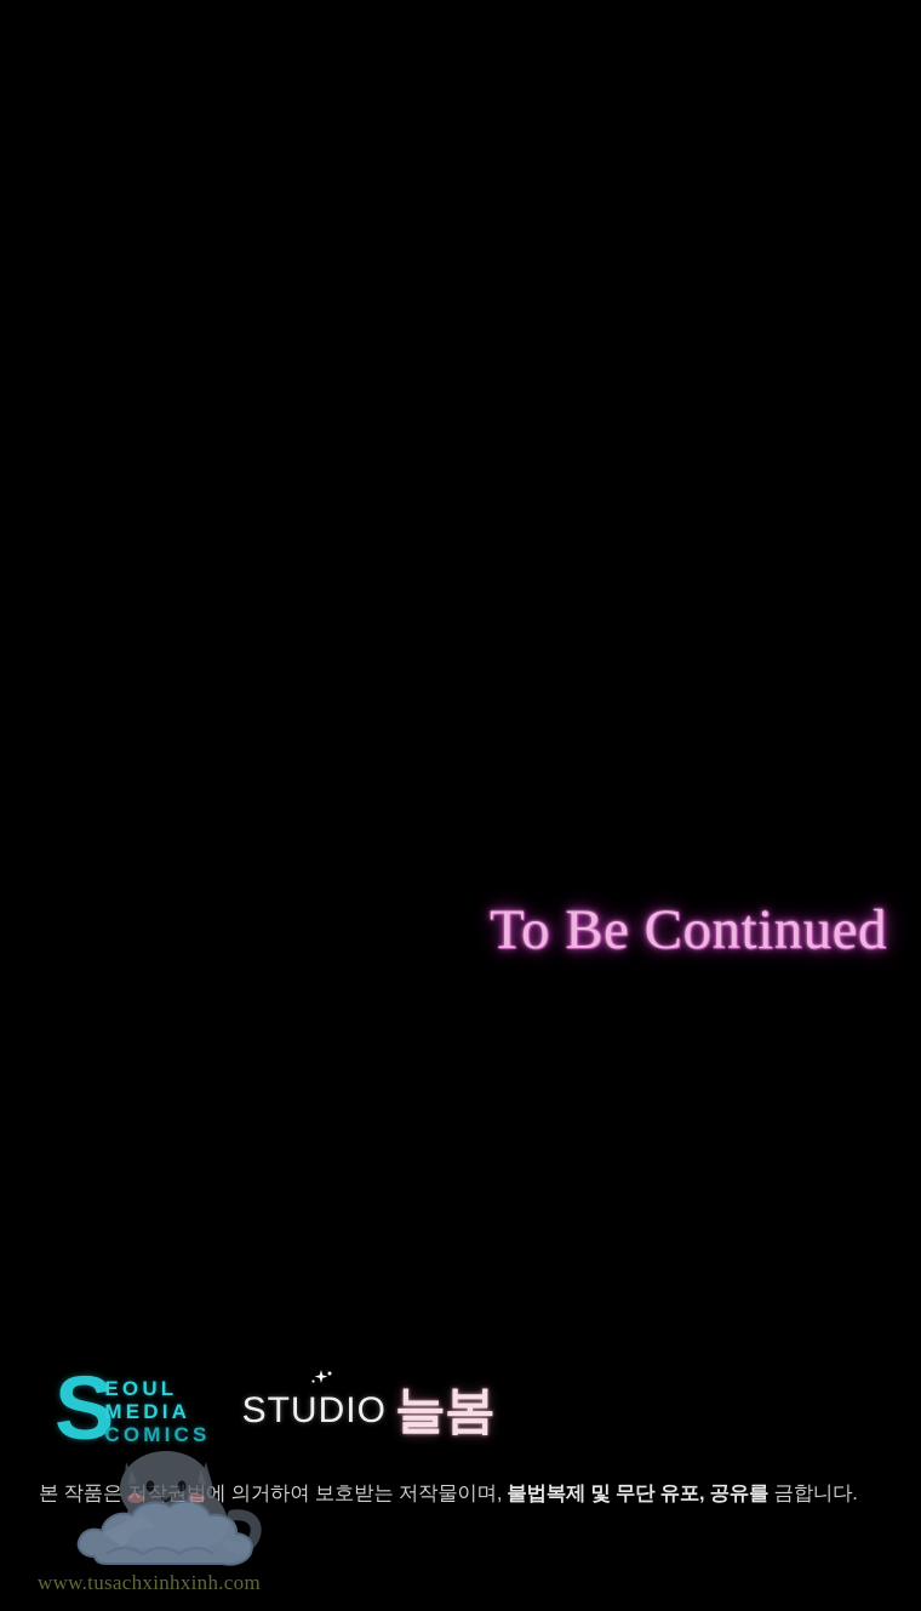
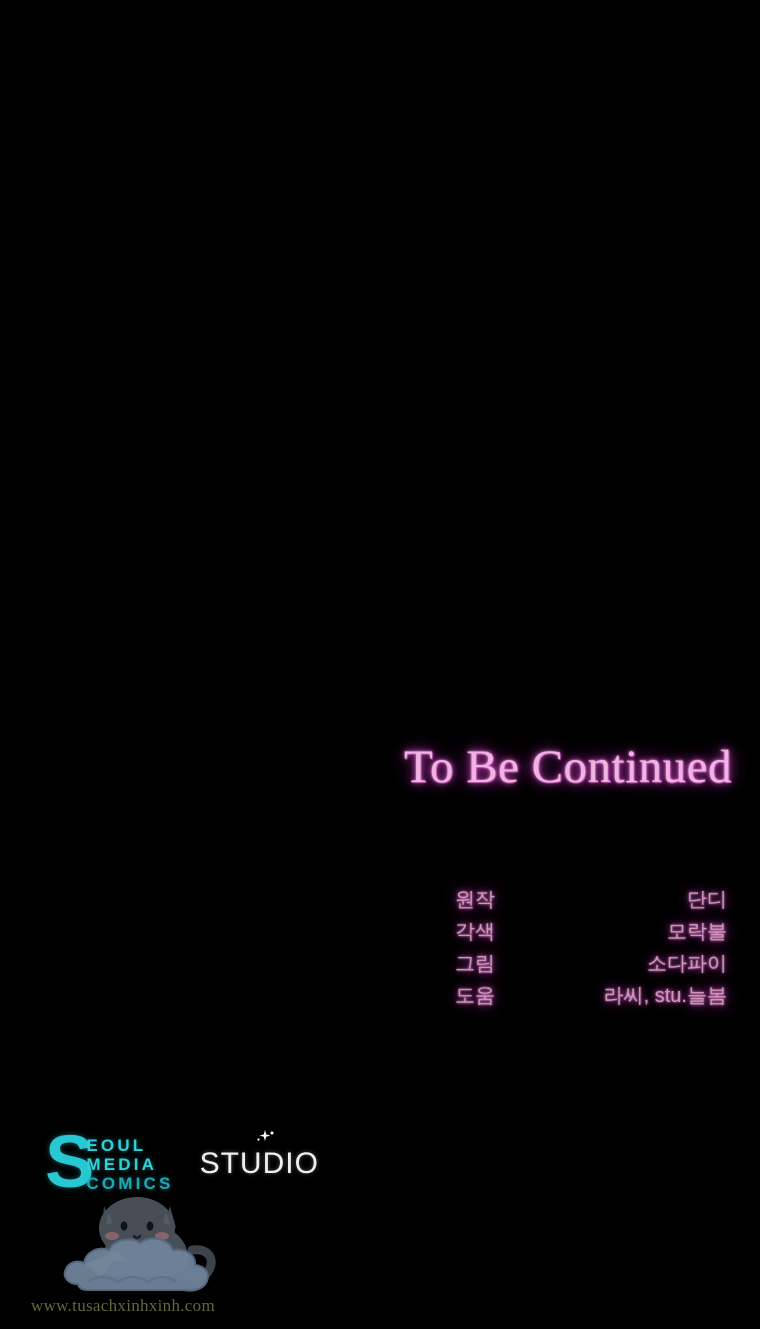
  To Be Continued
+ 원작
+ 단디
+ 각색
+ 모락불
+ 그림
+ 소다파이
+ 도움
+ 라씨, stu.늘봄
  S
  EOUL
  MEDIA
  COMICS
  STUDIO
- 늘봄
- 본 작품은 저작권법에 의거하여 보호받는 저작물이며, 불법복제 및 무단 유포, 공유를 금합니다.
  www.tusachxinhxinh.com
